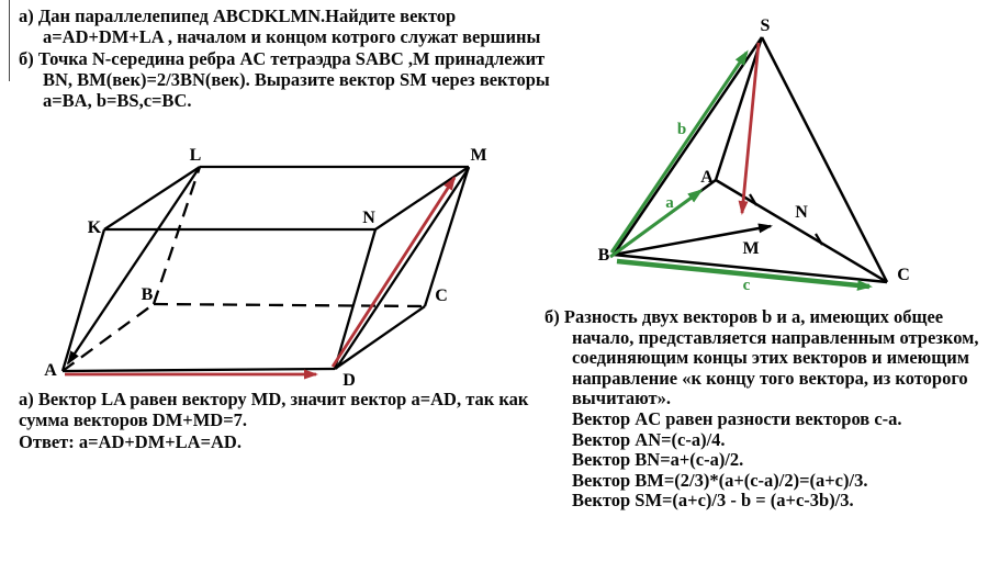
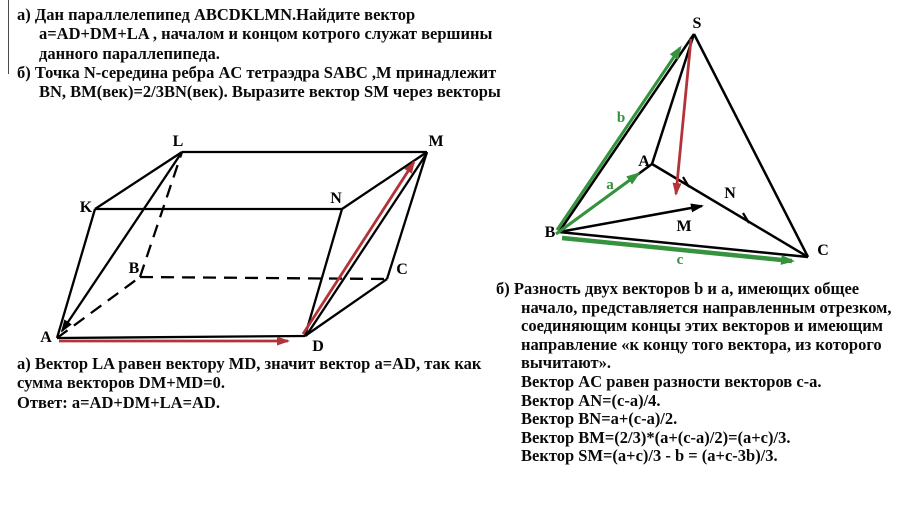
  а) Дан параллелепипед ABCDKLMN.Найдите вектор
  a=AD+DM+LA , началом и концом котрого служат вершины
+ данного параллепипеда.
  б) Точка N-середина ребра AC тетраэдра SABC ,M принадлежит
  BN, BM(век)=2/3BN(век). Выразите вектор SM через векторы
- a=BA, b=BS,c=BC.
  а) Вектор LA равен вектору MD, значит вектор a=AD, так как
- сумма векторов DM+MD=7.
+ сумма векторов DM+MD=0.
  Ответ: a=AD+DM+LA=AD.
  б) Разность двух векторов b и a, имеющих общее
  начало, представляется направленным отрезком,
  соединяющим концы этих векторов и имеющим
  направление «к концу того вектора, из которого
  вычитают».
  Вектор AC равен разности векторов c-a.
  Вектор AN=(c-a)/4.
  Вектор BN=a+(c-a)/2.
  Вектор BM=(2/3)*(a+(c-a)/2)=(a+c)/3.
  Вектор SM=(a+c)/3 - b = (a+c-3b)/3.
  A
  B
  C
  D
  K
  L
  M
  N
  S
  A
  B
  C
  N
  M
  b
  a
  c
